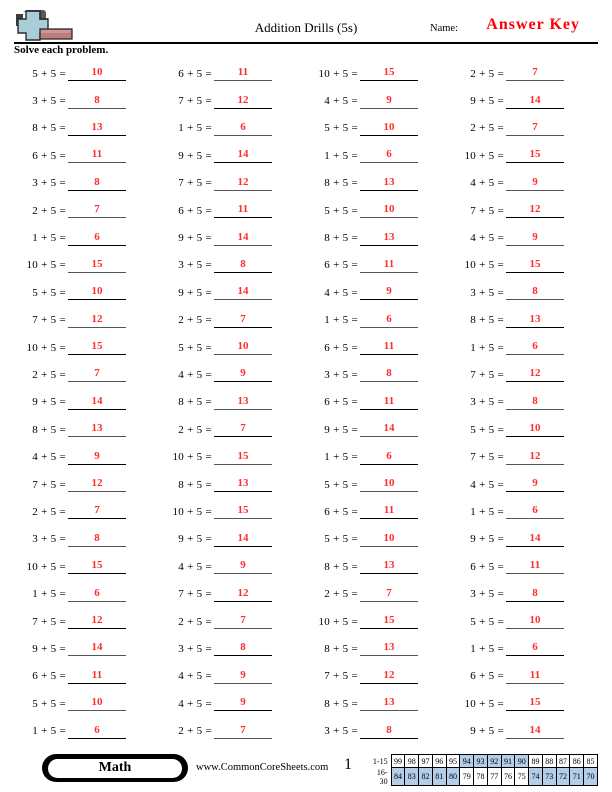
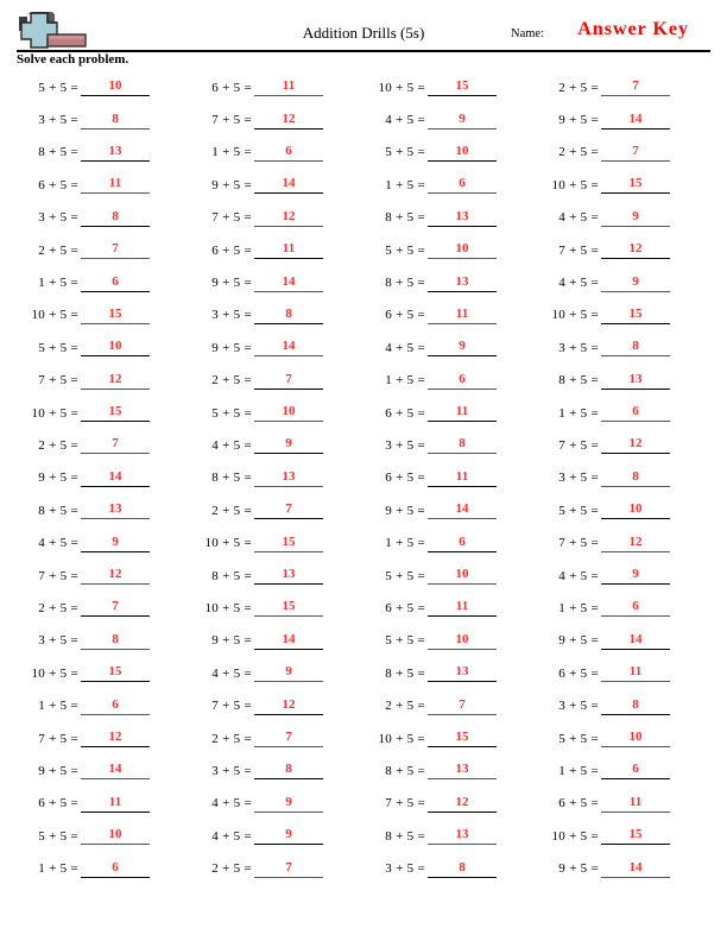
  Addition Drills (5s)
  Name:
  Answer Key
  Solve each problem.
  5 + 5 =
  10
  3 + 5 =
  8
  8 + 5 =
  13
  6 + 5 =
  11
  3 + 5 =
  8
  2 + 5 =
  7
  1 + 5 =
  6
  10 + 5 =
  15
  5 + 5 =
  10
  7 + 5 =
  12
  10 + 5 =
  15
  2 + 5 =
  7
  9 + 5 =
  14
  8 + 5 =
  13
  4 + 5 =
  9
  7 + 5 =
  12
  2 + 5 =
  7
  3 + 5 =
  8
  10 + 5 =
  15
  1 + 5 =
  6
  7 + 5 =
  12
  9 + 5 =
  14
  6 + 5 =
  11
  5 + 5 =
  10
  1 + 5 =
  6
  6 + 5 =
  11
  7 + 5 =
  12
  1 + 5 =
  6
  9 + 5 =
  14
  7 + 5 =
  12
  6 + 5 =
  11
  9 + 5 =
  14
  3 + 5 =
  8
  9 + 5 =
  14
  2 + 5 =
  7
  5 + 5 =
  10
  4 + 5 =
  9
  8 + 5 =
  13
  2 + 5 =
  7
  10 + 5 =
  15
  8 + 5 =
  13
  10 + 5 =
  15
  9 + 5 =
  14
  4 + 5 =
  9
  7 + 5 =
  12
  2 + 5 =
  7
  3 + 5 =
  8
  4 + 5 =
  9
  4 + 5 =
  9
  2 + 5 =
  7
  10 + 5 =
  15
  4 + 5 =
  9
  5 + 5 =
  10
  1 + 5 =
  6
  8 + 5 =
  13
  5 + 5 =
  10
  8 + 5 =
  13
  6 + 5 =
  11
  4 + 5 =
  9
  1 + 5 =
  6
  6 + 5 =
  11
  3 + 5 =
  8
  6 + 5 =
  11
  9 + 5 =
  14
  1 + 5 =
  6
  5 + 5 =
  10
  6 + 5 =
  11
  5 + 5 =
  10
  8 + 5 =
  13
  2 + 5 =
  7
  10 + 5 =
  15
  8 + 5 =
  13
  7 + 5 =
  12
  8 + 5 =
  13
  3 + 5 =
  8
  2 + 5 =
  7
  9 + 5 =
  14
  2 + 5 =
  7
  10 + 5 =
  15
  4 + 5 =
  9
  7 + 5 =
  12
  4 + 5 =
  9
  10 + 5 =
  15
  3 + 5 =
  8
  8 + 5 =
  13
  1 + 5 =
  6
  7 + 5 =
  12
  3 + 5 =
  8
  5 + 5 =
  10
  7 + 5 =
  12
  4 + 5 =
  9
  1 + 5 =
  6
  9 + 5 =
  14
  6 + 5 =
  11
  3 + 5 =
  8
  5 + 5 =
  10
  1 + 5 =
  6
  6 + 5 =
  11
  10 + 5 =
  15
  9 + 5 =
  14
- Math
- www.CommonCoreSheets.com
- 1
- 1-15	99	98	97	96	95	94	93	92	91	90	89	88	87	86	85
- 16-30	84	83	82	81	80	79	78	77	76	75	74	73	72	71	70
